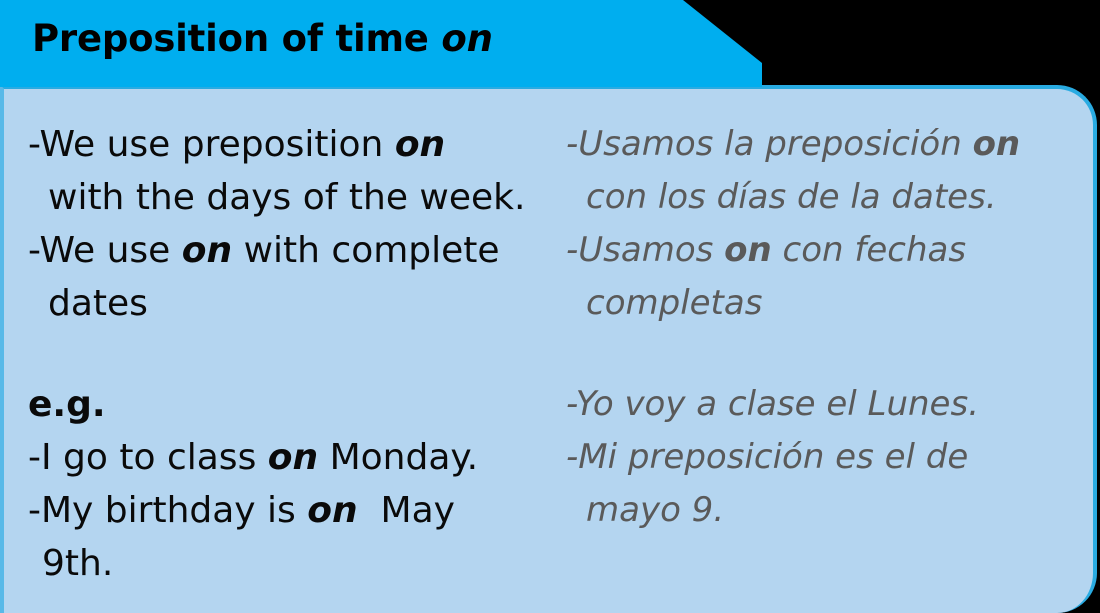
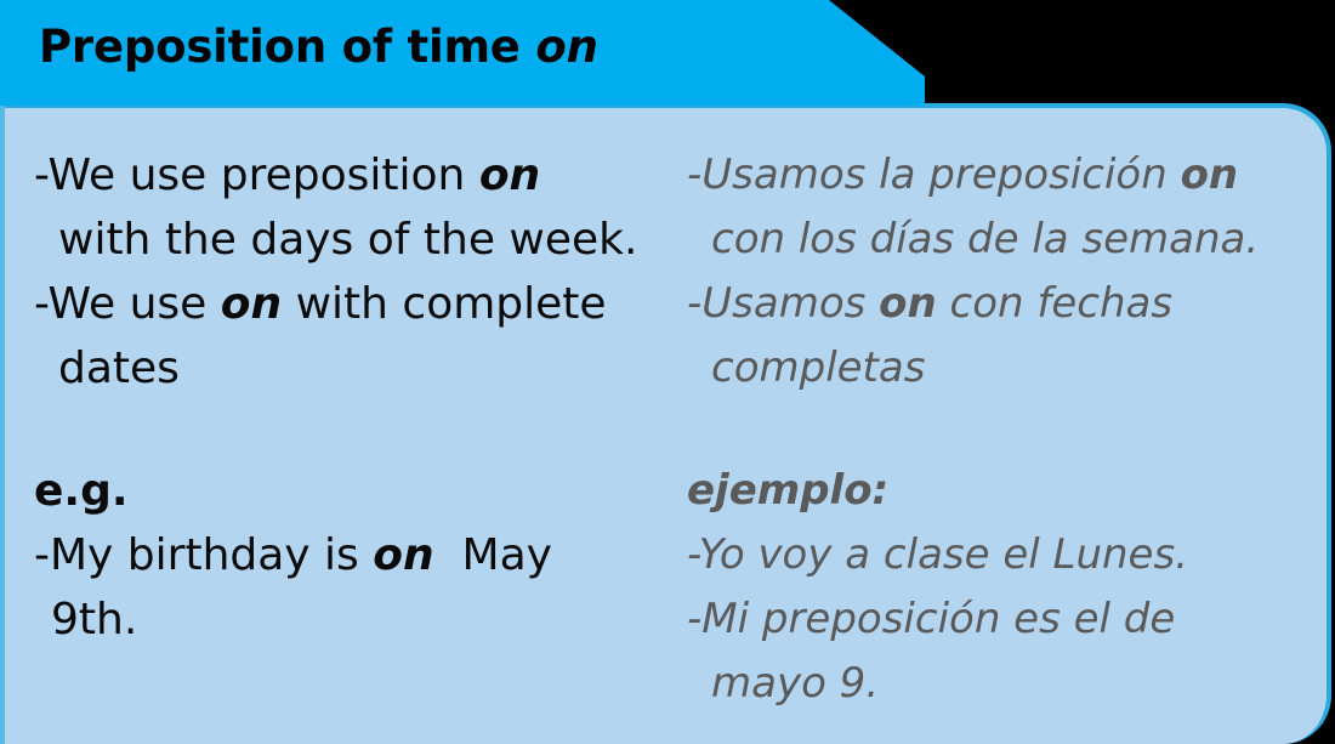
  Preposition of time on
  -We use preposition on
  with the days of the week.
  -We use on with complete
  dates
  e.g.
- -I go to class on Monday.
  -My birthday is on May
  9th.
  -Usamos la preposición on
- con los días de la dates.
+ con los días de la semana.
  -Usamos on con fechas
  completas
+ ejemplo:
  -Yo voy a clase el Lunes.
  -Mi preposición es el de
  mayo 9.
